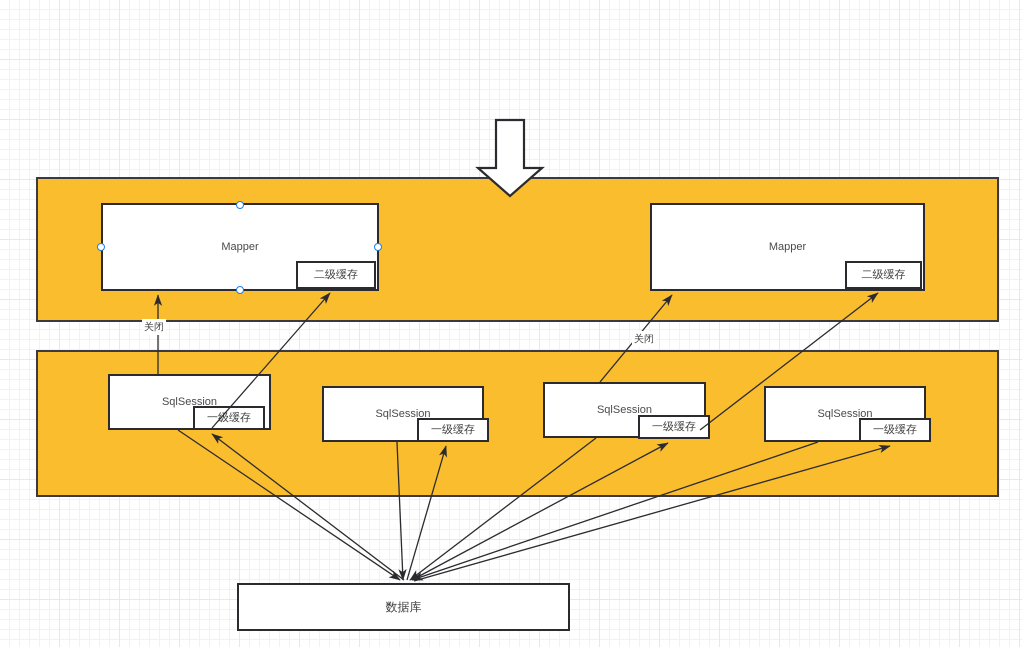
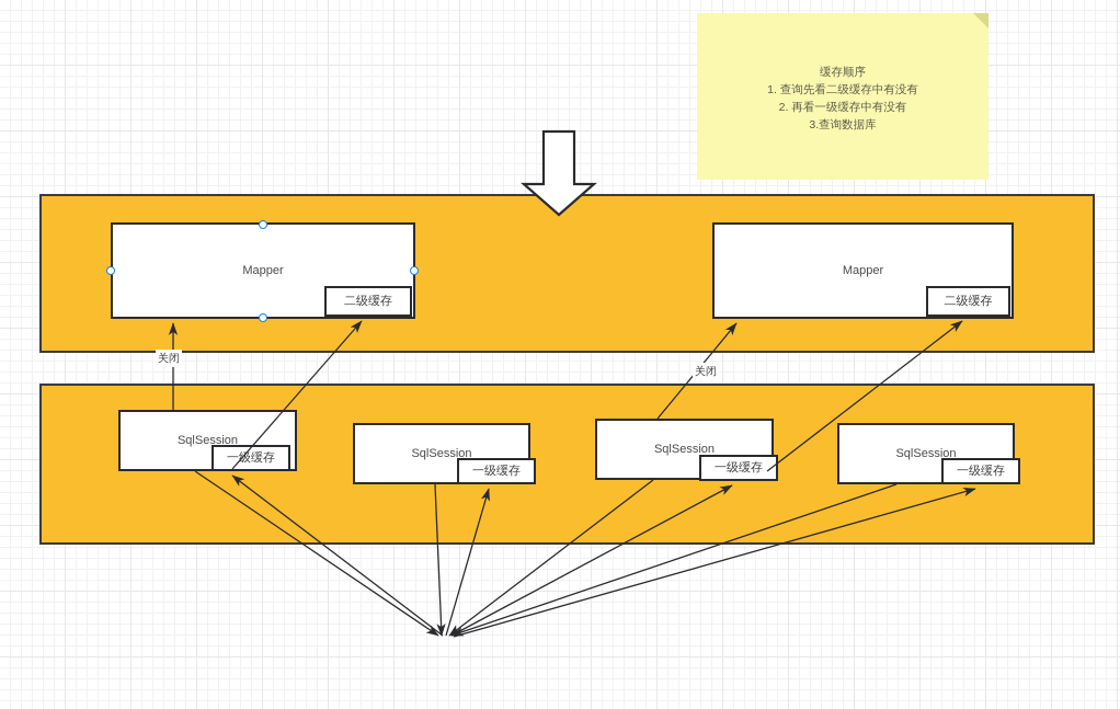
+ 缓存顺序
+ 1. 查询先看二级缓存中有没有
+ 2. 再看一级缓存中有没有
+ 3.查询数据库
  Mapper
  二级缓存
  Mapper
  二级缓存
  SqlSession
  一级缓存
  SqlSession
  一级缓存
  SqlSession
  一级缓存
  SqlSession
  一级缓存
- 数据库
  关闭
  关闭
